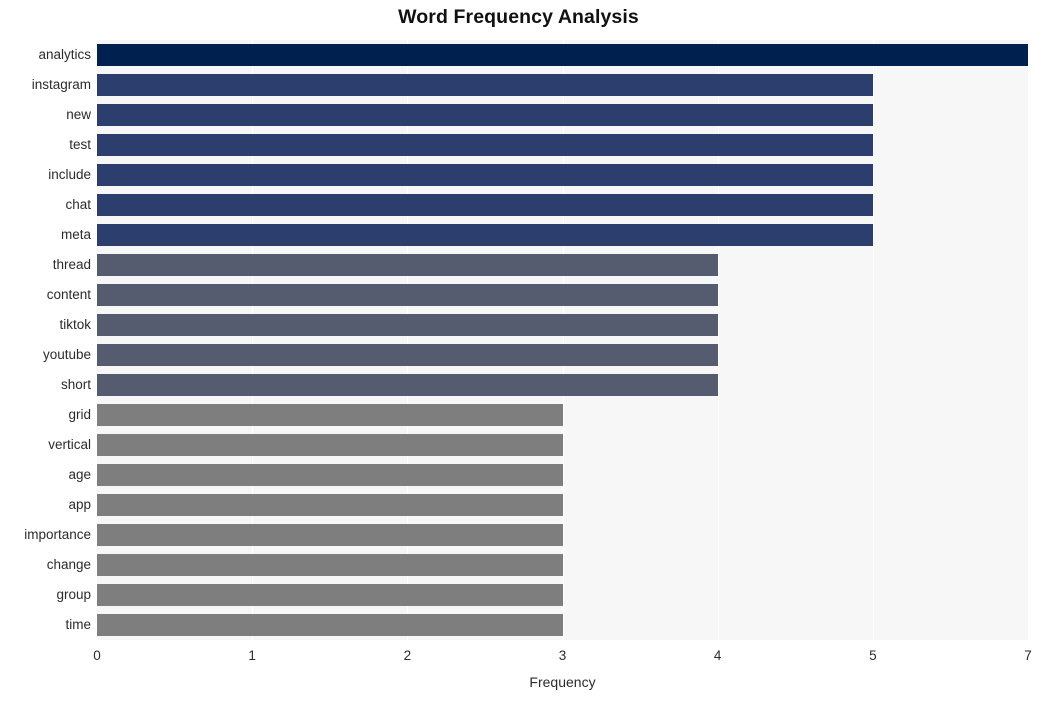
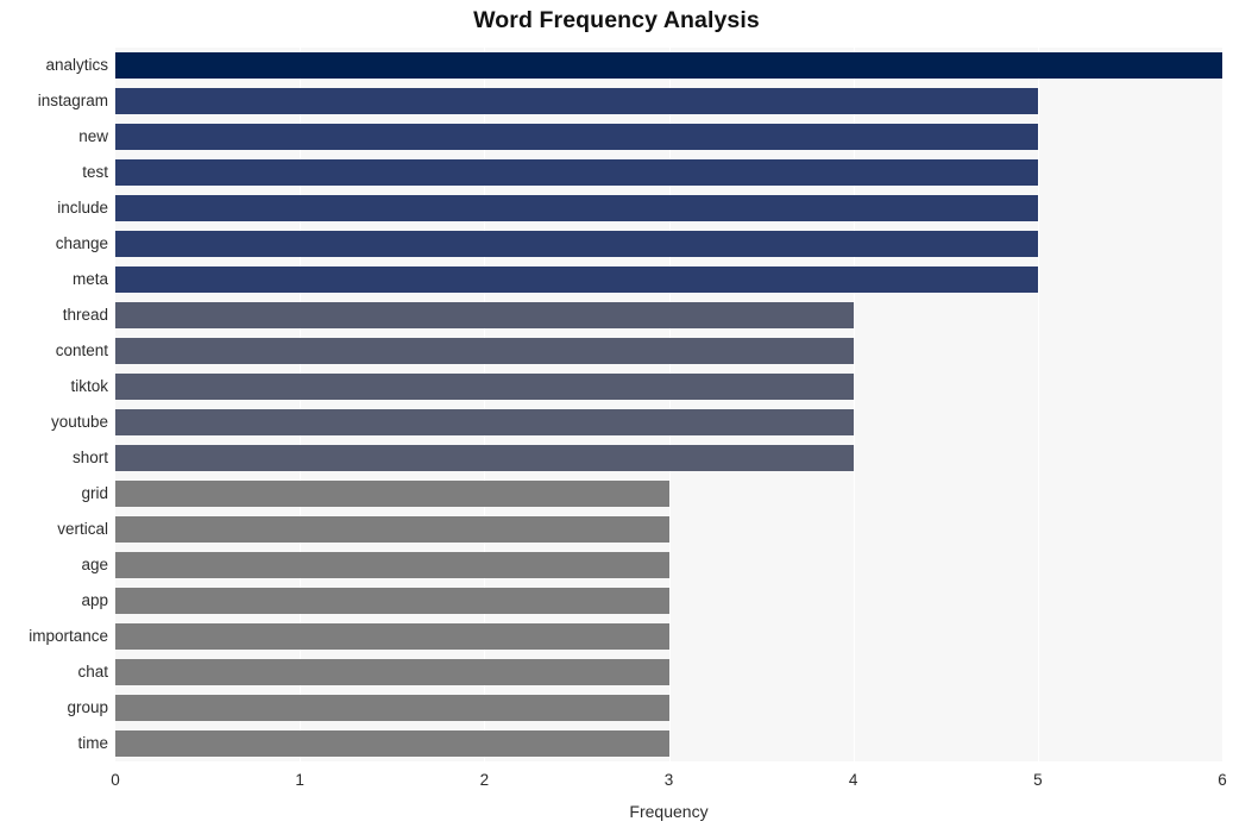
  Word Frequency Analysis
  analytics
  instagram
  new
  test
  include
- chat
+ change
  meta
  thread
  content
  tiktok
  youtube
  short
  grid
  vertical
  age
  app
  importance
- change
+ chat
  group
  time
  0
  1
  2
  3
  4
  5
- 7
+ 6
  Frequency
